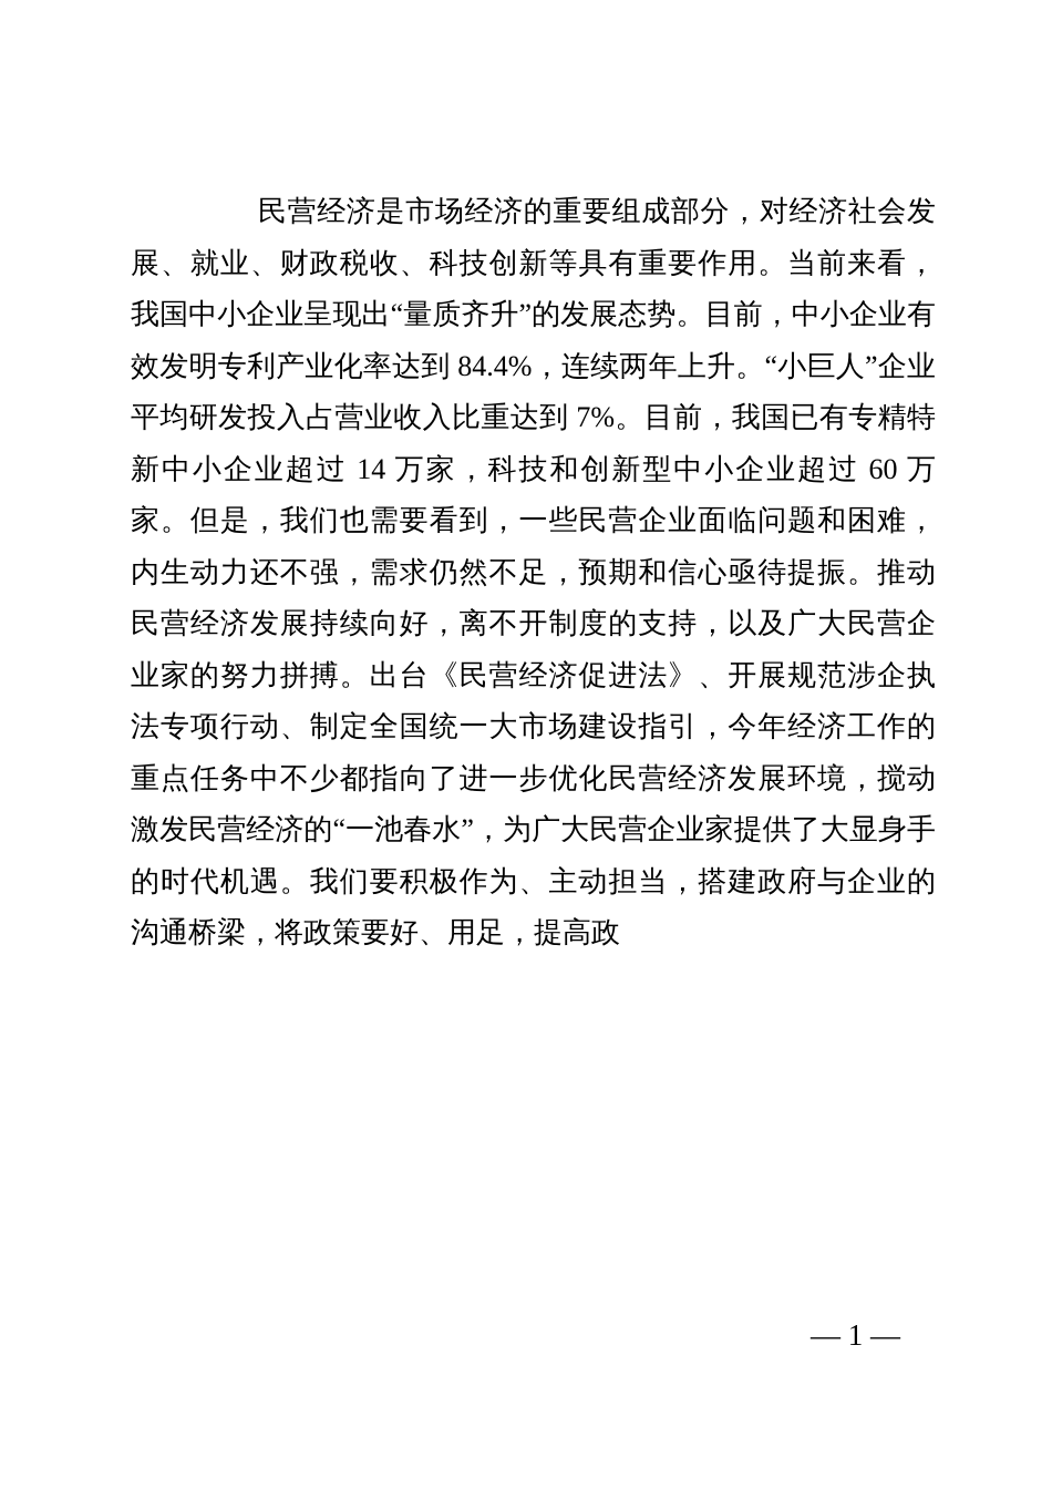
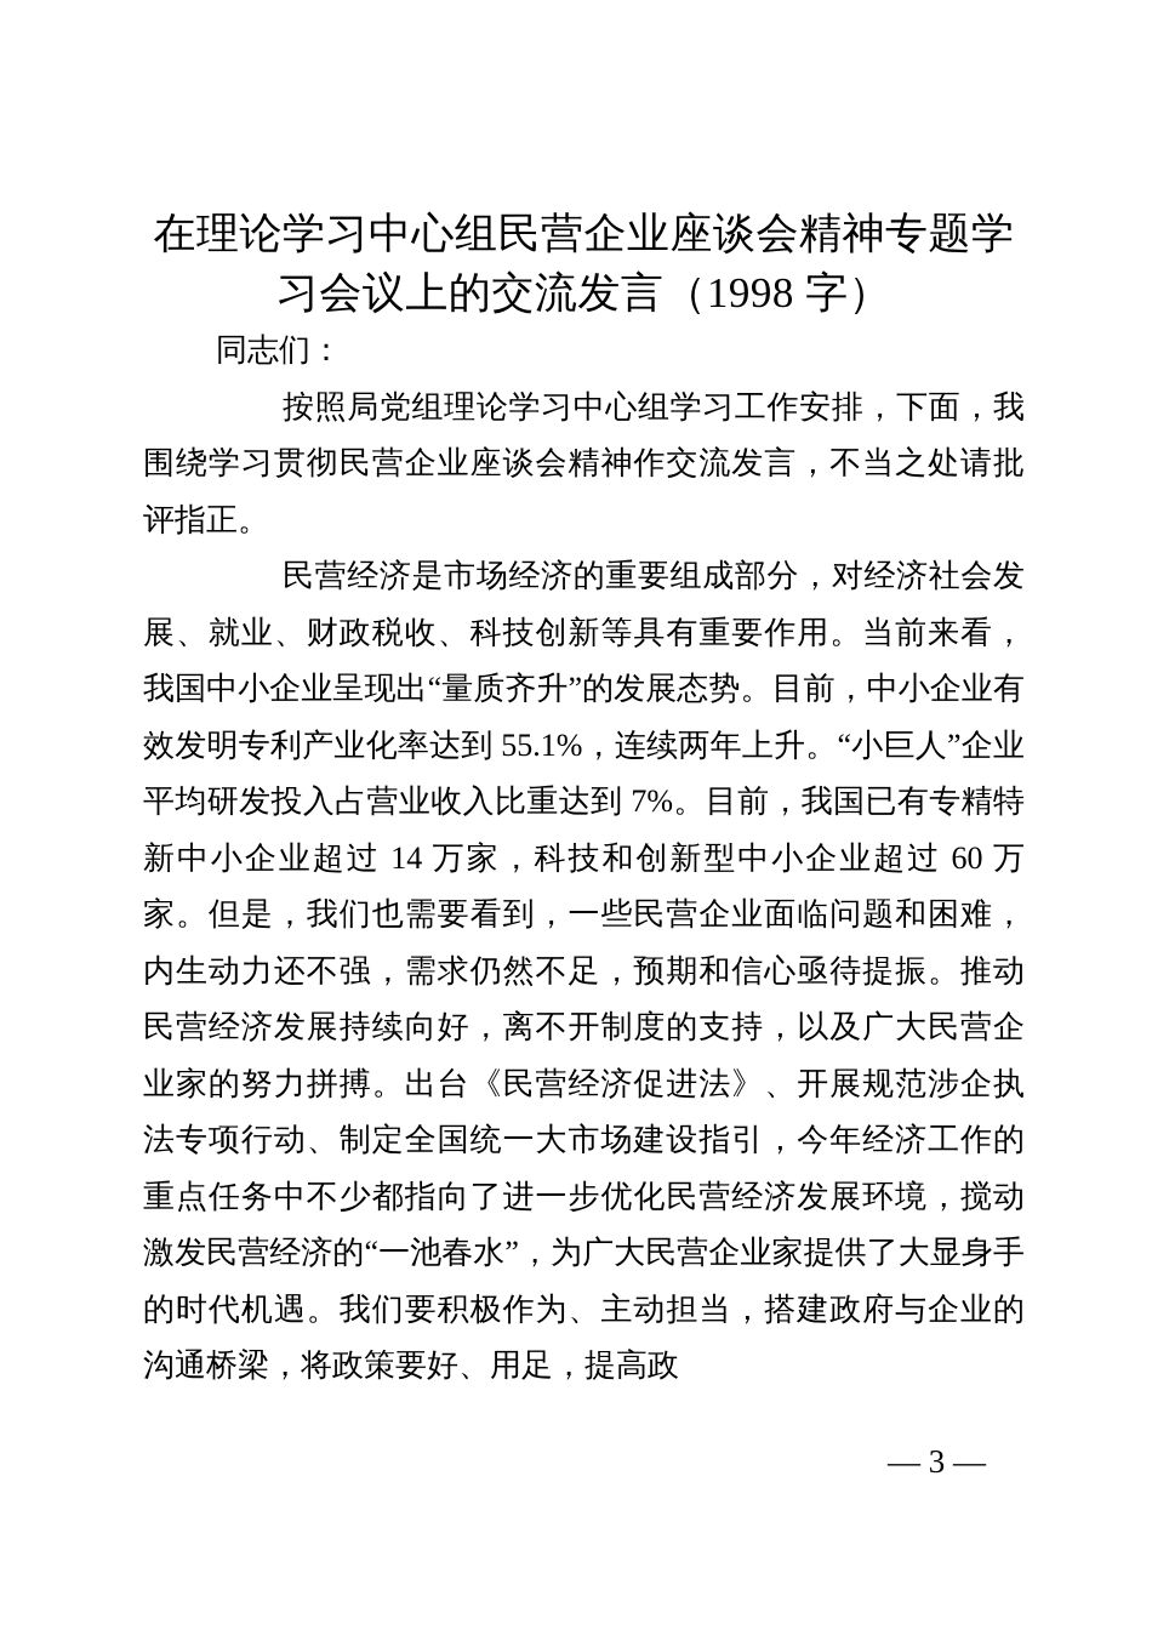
+ 在理论学习中心组民营企业座谈会精神专题学习会议上的交流发言（1998 字）
+ 同志们：
+ 按照局党组理论学习中心组学习工作安排，下面，我围绕学习贯彻民营企业座谈会精神作交流发言，不当之处请批评指正。
- 民营经济是市场经济的重要组成部分，对经济社会发展、就业、财政税收、科技创新等具有重要作用。当前来看，我国中小企业呈现出“量质齐升”的发展态势。目前，中小企业有效发明专利产业化率达到 84.4%，连续两年上升。“小巨人”企业平均研发投入占营业收入比重达到 7%。目前，我国已有专精特新中小企业超过 14 万家，科技和创新型中小企业超过 60 万家。但是，我们也需要看到，一些民营企业面临问题和困难，内生动力还不强，需求仍然不足，预期和信心亟待提振。推动民营经济发展持续向好，离不开制度的支持，以及广大民营企业家的努力拼搏。出台《民营经济促进法》、开展规范涉企执法专项行动、制定全国统一大市场建设指引，今年经济工作的重点任务中不少都指向了进一步优化民营经济发展环境，搅动激发民营经济的“一池春水”，为广大民营企业家提供了大显身手的时代机遇。我们要积极作为、主动担当，搭建政府与企业的沟通桥梁，将政策要好、用足，提高政
+ 民营经济是市场经济的重要组成部分，对经济社会发展、就业、财政税收、科技创新等具有重要作用。当前来看，我国中小企业呈现出“量质齐升”的发展态势。目前，中小企业有效发明专利产业化率达到 55.1%，连续两年上升。“小巨人”企业平均研发投入占营业收入比重达到 7%。目前，我国已有专精特新中小企业超过 14 万家，科技和创新型中小企业超过 60 万家。但是，我们也需要看到，一些民营企业面临问题和困难，内生动力还不强，需求仍然不足，预期和信心亟待提振。推动民营经济发展持续向好，离不开制度的支持，以及广大民营企业家的努力拼搏。出台《民营经济促进法》、开展规范涉企执法专项行动、制定全国统一大市场建设指引，今年经济工作的重点任务中不少都指向了进一步优化民营经济发展环境，搅动激发民营经济的“一池春水”，为广大民营企业家提供了大显身手的时代机遇。我们要积极作为、主动担当，搭建政府与企业的沟通桥梁，将政策要好、用足，提高政
- — 1 —
+ — 3 —
